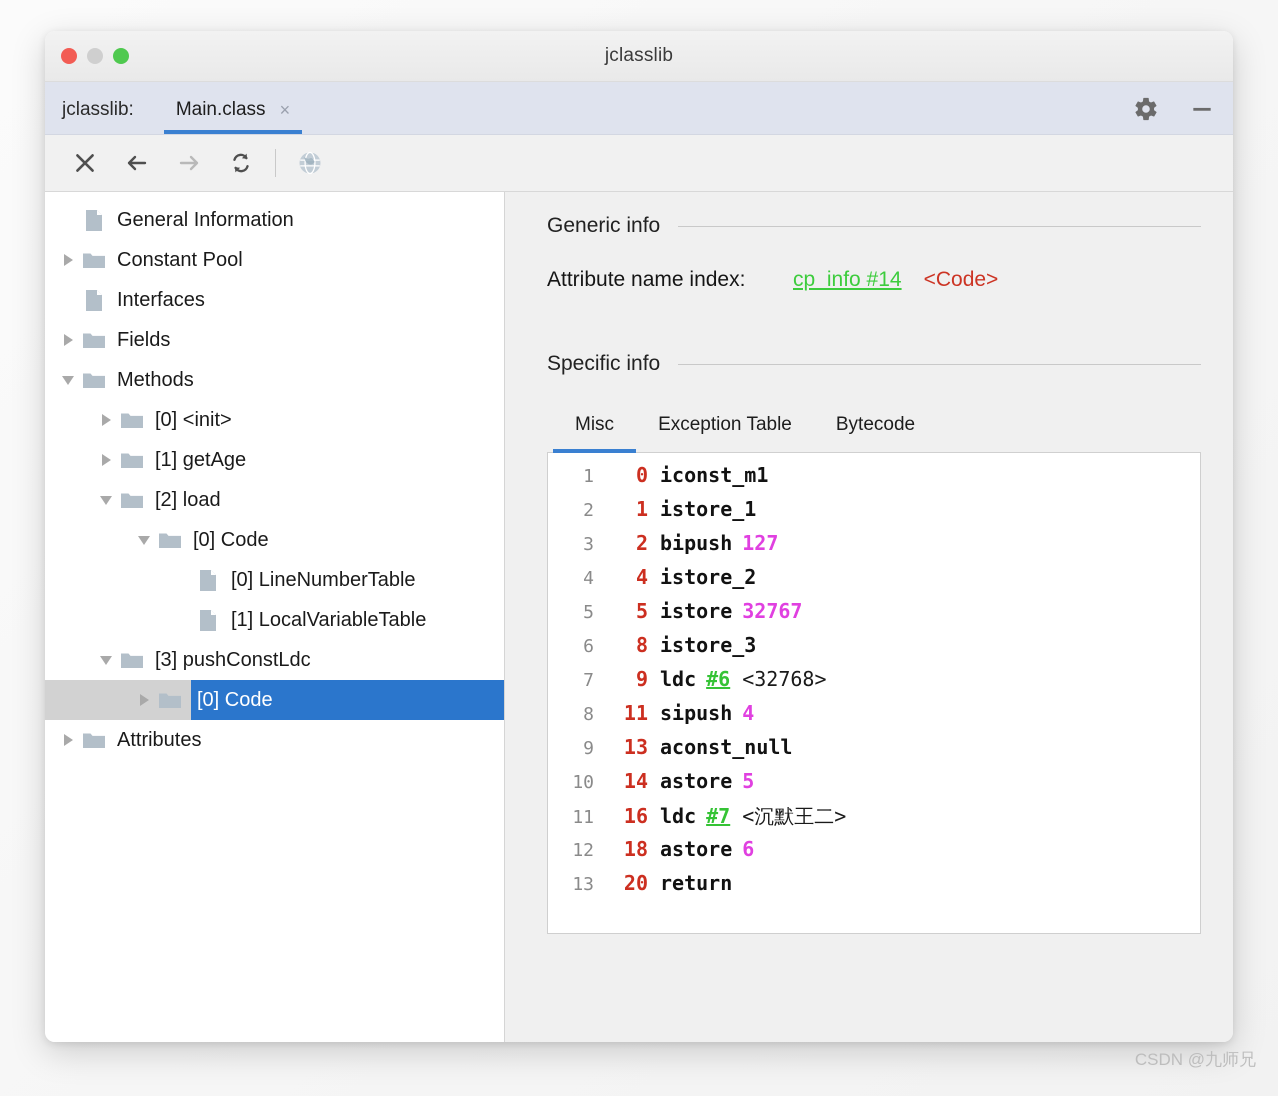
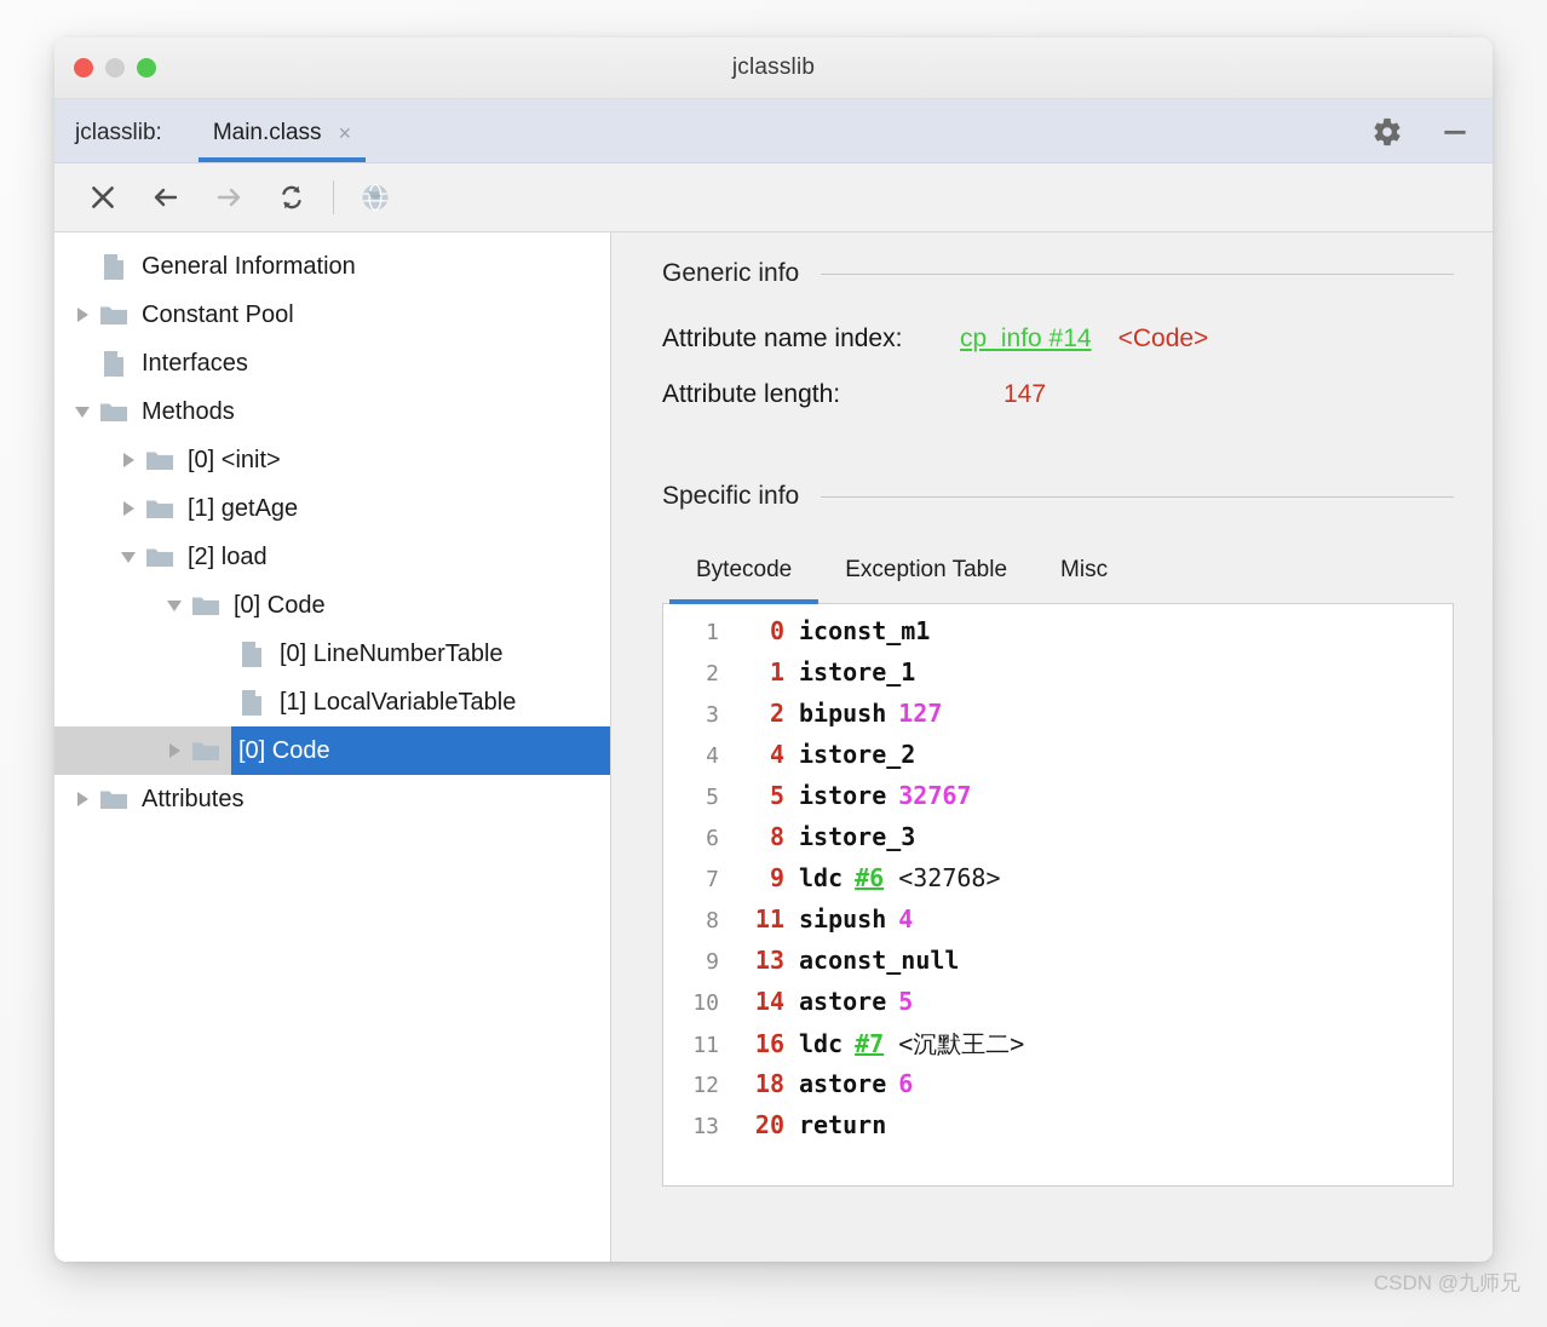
  jclasslib
  jclasslib:
  Main.class
  ×
  General Information
  Constant Pool
  Interfaces
- Fields
  Methods
  [0] <init>
  [1] getAge
  [2] load
  [0] Code
  [0] LineNumberTable
  [1] LocalVariableTable
- [3] pushConstLdc
  [0] Code
  Attributes
  Generic info
  Attribute name index:
  cp_info #14
  <Code>
+ Attribute length:
+ 147
  Specific info
- Misc
+ Bytecode
  Exception Table
- Bytecode
+ Misc
  1
  0
  iconst_m1
  2
  1
  istore_1
  3
  2
  bipush
  127
  4
  4
  istore_2
  5
  5
  istore
  32767
  6
  8
  istore_3
  7
  9
  ldc
  #6
  <32768>
  8
  11
  sipush
  4
  9
  13
  aconst_null
  10
  14
  astore
  5
  11
  16
  ldc
  #7
  <沉默王二>
  12
  18
  astore
  6
  13
  20
  return
  CSDN @九师兄
